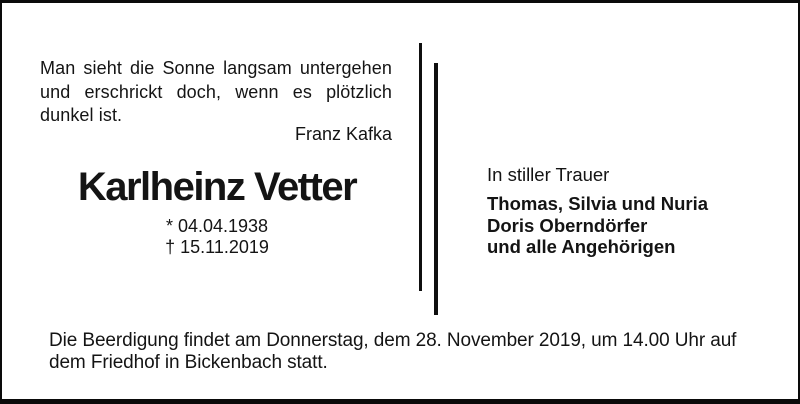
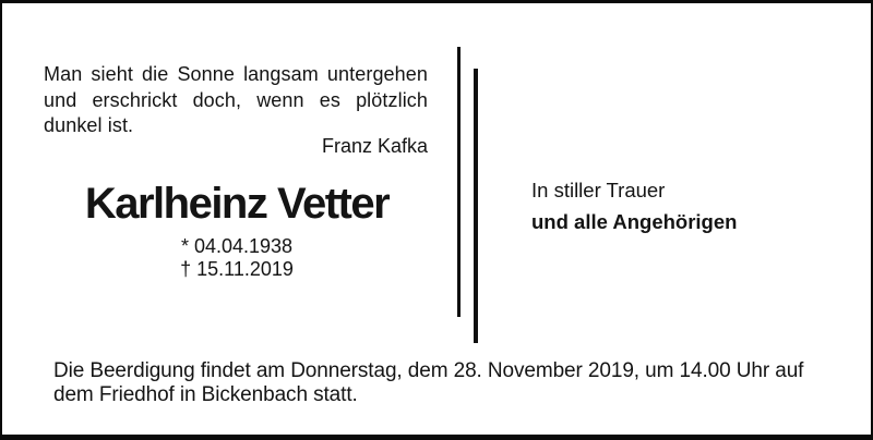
  Man sieht die Sonne langsam untergehen
  und erschrickt doch, wenn es plötzlich
  dunkel ist.
  Franz Kafka
  Karlheinz Vetter
  * 04.04.1938
  † 15.11.2019
  In stiller Trauer
- Thomas, Silvia und Nuria
- Doris Oberndörfer
  und alle Angehörigen
  Die Beerdigung findet am Donnerstag, dem 28. November 2019, um 14.00 Uhr auf
  dem Friedhof in Bickenbach statt.
